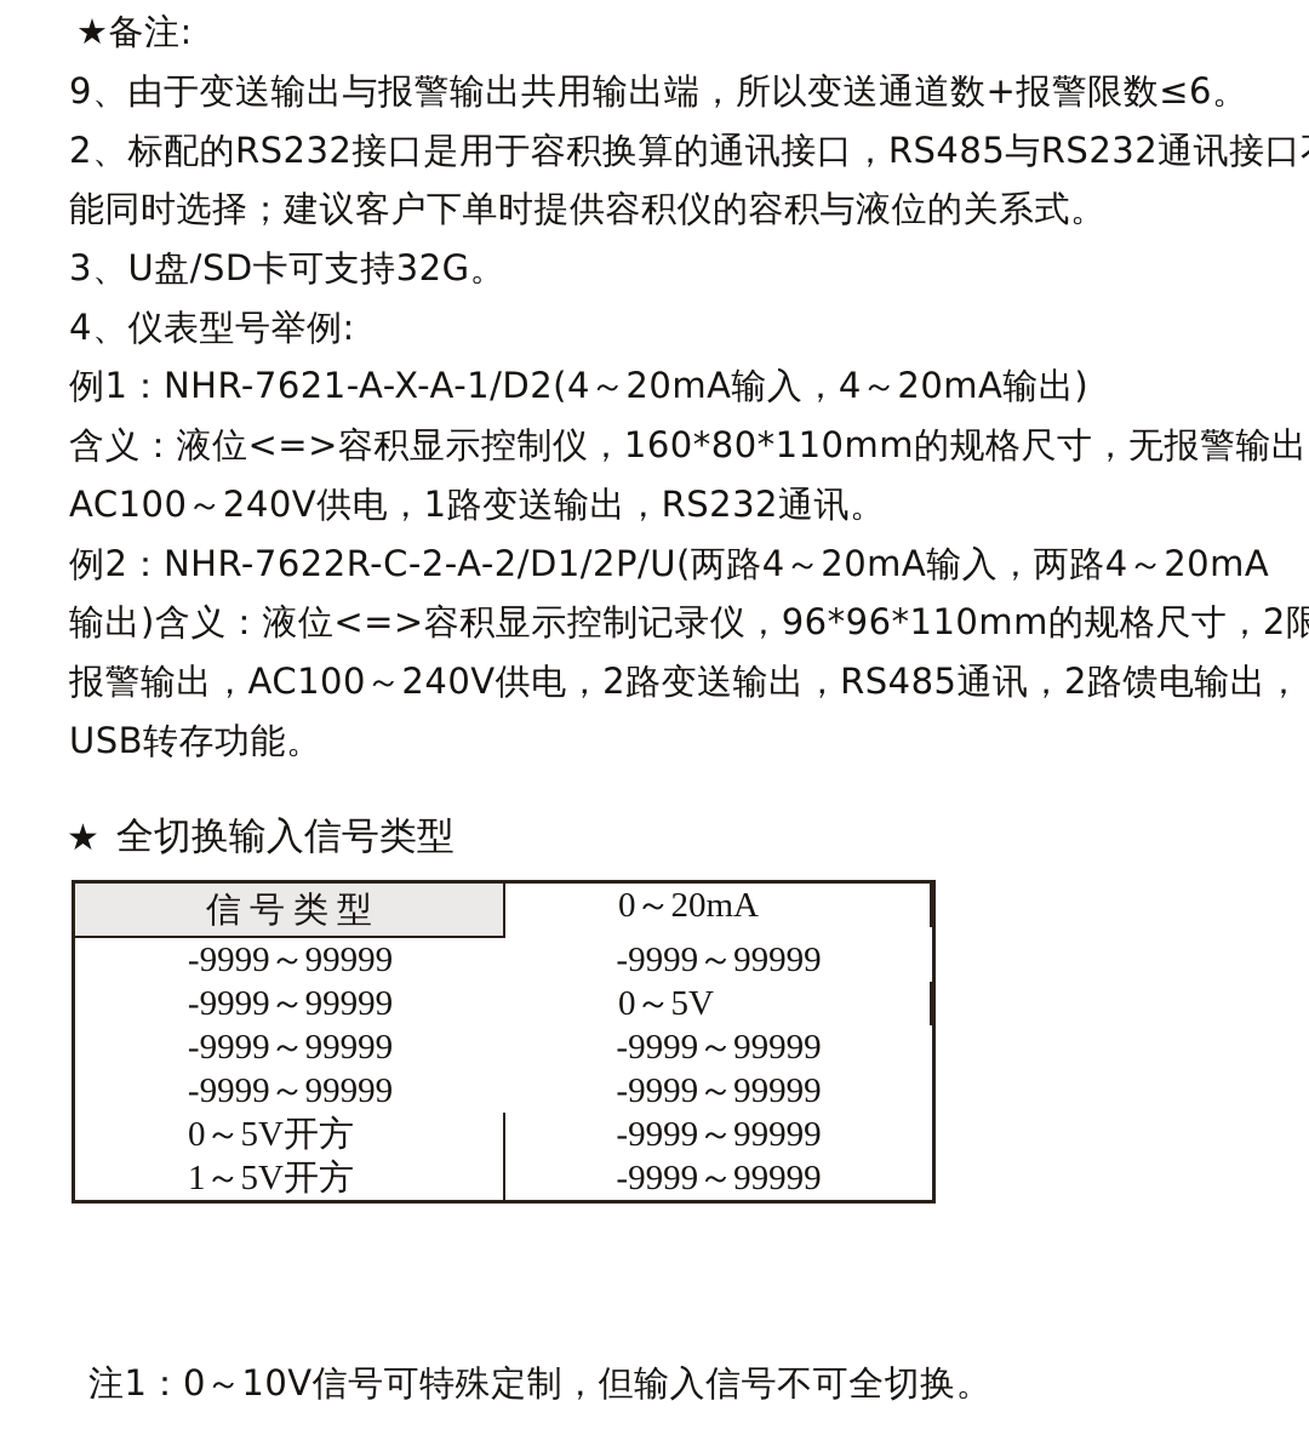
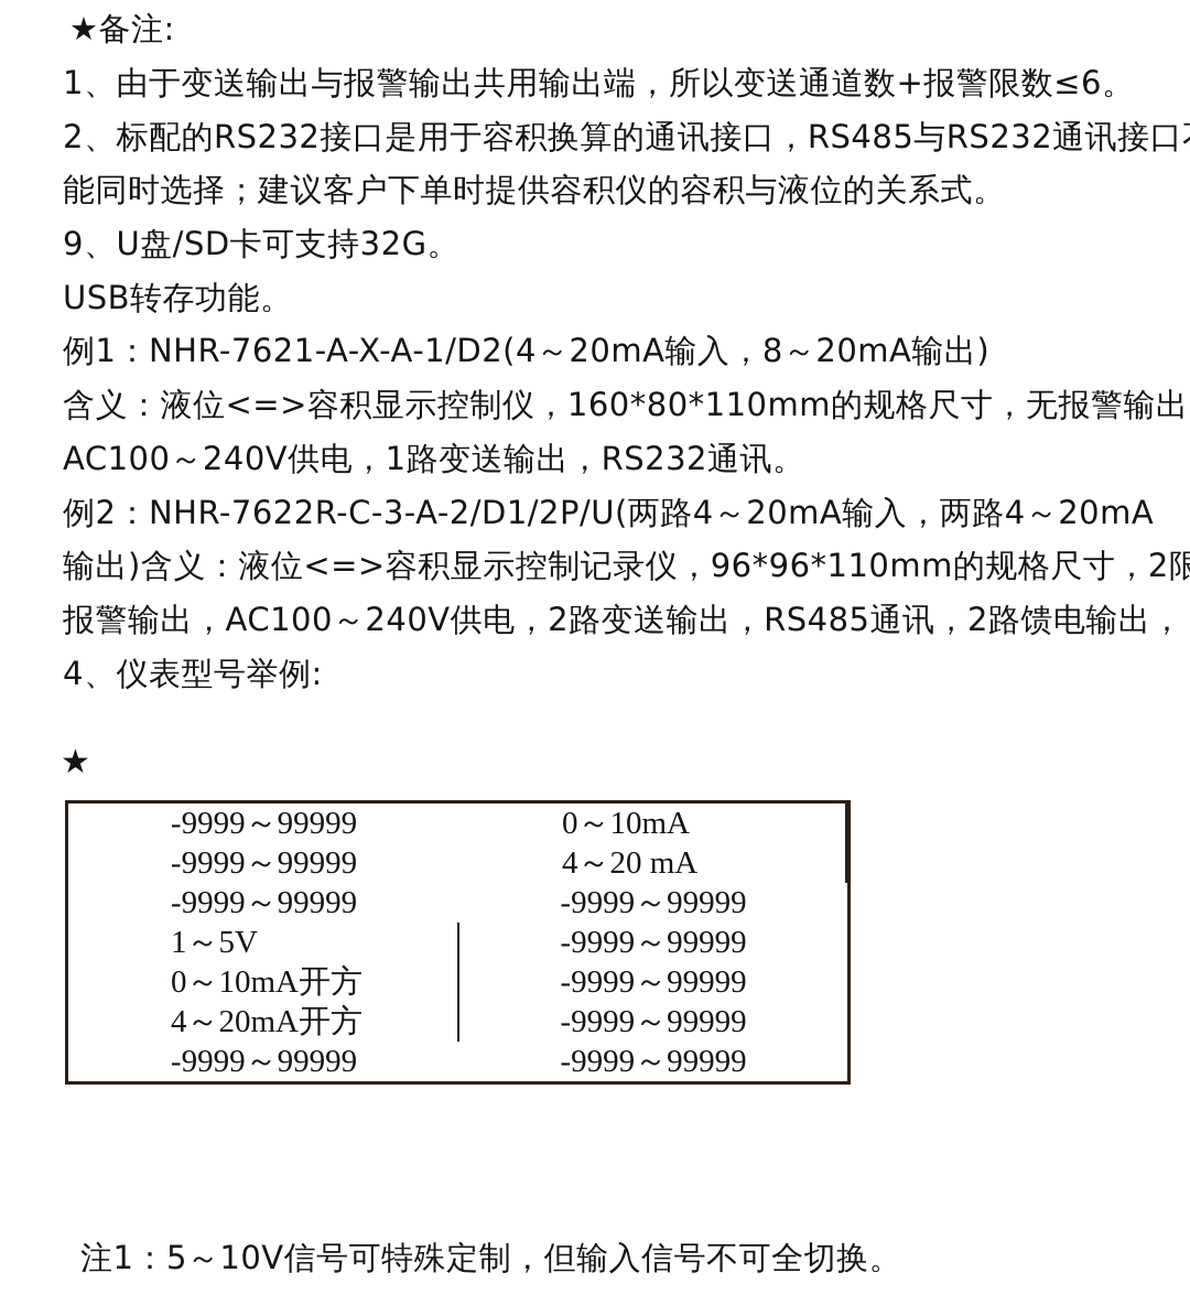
  ★备注:
- 9、由于变送输出与报警输出共用输出端，所以变送通道数+报警限数≤6。
+ 1、由于变送输出与报警输出共用输出端，所以变送通道数+报警限数≤6。
  2、标配的RS232接口是用于容积换算的通讯接口，RS485与RS232通讯接口
  能同时选择；建议客户下单时提供容积仪的容积与液位的关系式。
- 3、U盘/SD卡可支持32G。
+ 9、U盘/SD卡可支持32G。
- 4、仪表型号举例:
+ USB转存功能。
- 例1：NHR-7621-A-X-A-1/D2(4～20mA输入，4～20mA输出)
+ 例1：NHR-7621-A-X-A-1/D2(4～20mA输入，8～20mA输出)
  含义：液位<=>容积显示控制仪，160*80*110mm的规格尺寸，无报警输出
  AC100～240V供电，1路变送输出，RS232通讯。
- 例2：NHR-7622R-C-2-A-2/D1/2P/U(两路4～20mA输入，两路4～20mA
+ 例2：NHR-7622R-C-3-A-2/D1/2P/U(两路4～20mA输入，两路4～20mA
  输出)含义：液位<=>容积显示控制记录仪，96*96*110mm的规格尺寸，2限
  报警输出，AC100～240V供电，2路变送输出，RS485通讯，2路馈电输出，
- USB转存功能。
+ 4、仪表型号举例:
  ★
- 全切换输入信号类型
- 信号类型
- 0～20mA
  -9999～99999
+ 0～10mA
  -9999～99999
+ 4～20 mA
  -9999～99999
- 0～5V
  -9999～99999
+ 1～5V
  -9999～99999
+ 0～10mA开方
  -9999～99999
+ 4～20mA开方
  -9999～99999
- 0～5V开方
  -9999～99999
- 1～5V开方
  -9999～99999
- 注1：0～10V信号可特殊定制，但输入信号不可全切换。
+ 注1：5～10V信号可特殊定制，但输入信号不可全切换。
